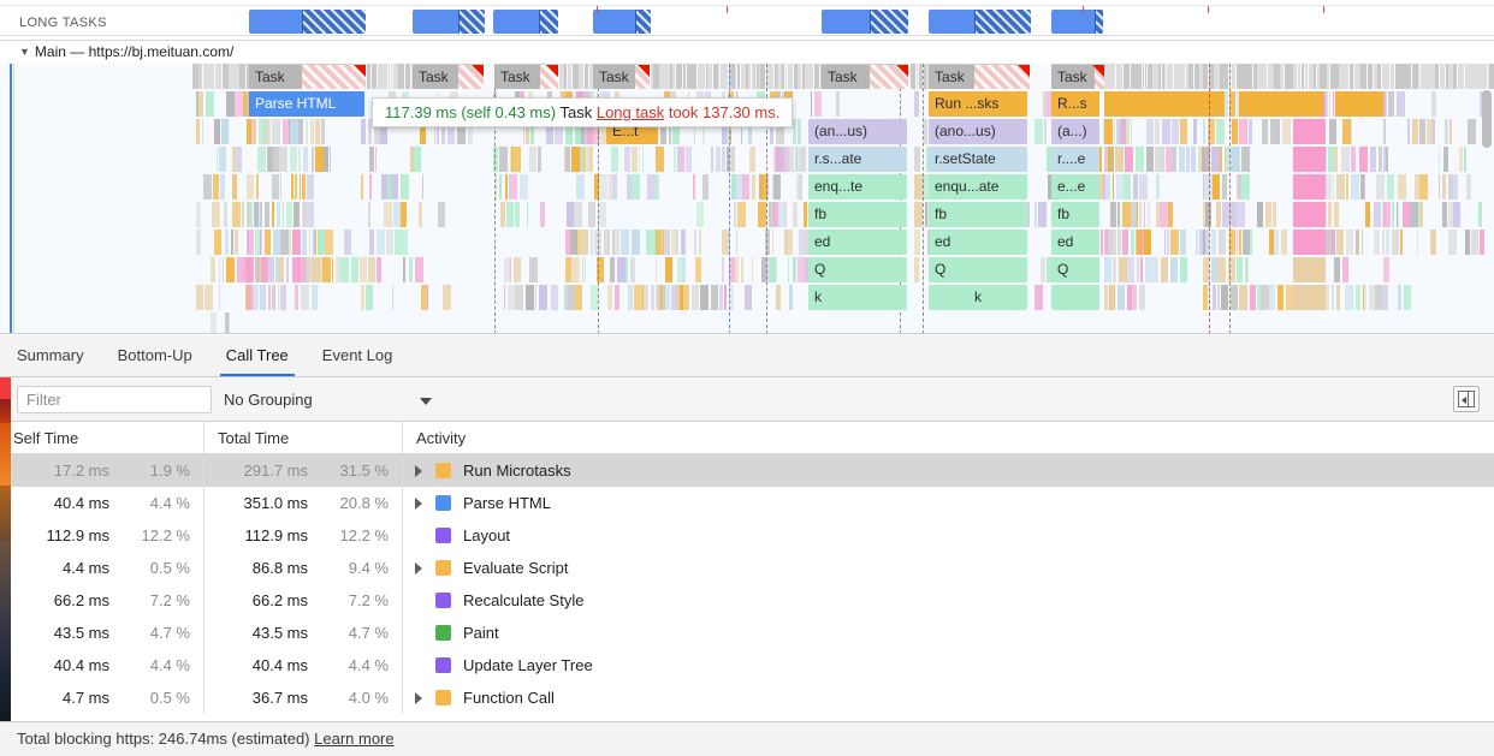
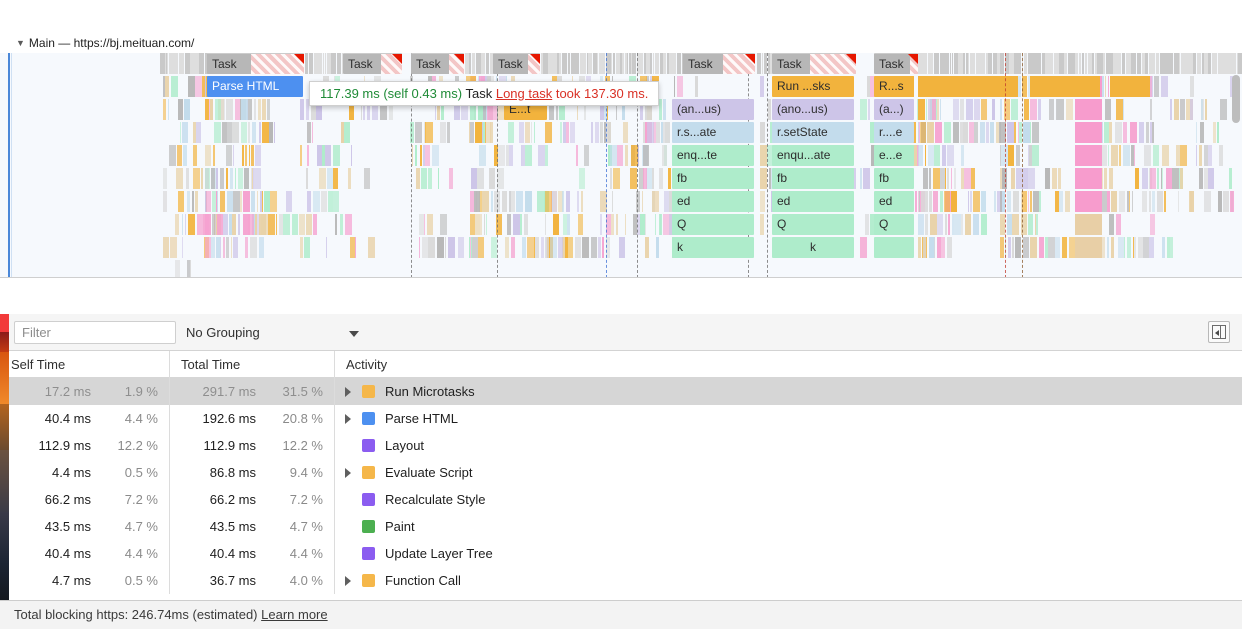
- LONG TASKS
  ▼ Main — https://bj.meituan.com/
  Task
  Task
  Task
  Task
  Task
  Task
  Task
  Parse HTML
  Run ...sks
  R...s
  E...t
  (an...us)
  (ano...us)
  (a...)
  r.s...ate
  r.setState
  r....e
  enq...te
  enqu...ate
  e...e
  fb
  fb
  fb
  ed
  ed
  ed
  Q
  Q
  Q
  k
  k
  117.39 ms (self 0.43 ms) Task Long task took 137.30 ms.
- Summary
- Bottom-Up
- Call Tree
- Event Log
  Filter
  No Grouping
  Self Time
  Total Time
  Activity
  17.2 ms
  1.9 %
  291.7 ms
  31.5 %
  Run Microtasks
  40.4 ms
  4.4 %
- 351.0 ms
+ 192.6 ms
  20.8 %
  Parse HTML
  112.9 ms
  12.2 %
  112.9 ms
  12.2 %
  Layout
  4.4 ms
  0.5 %
  86.8 ms
  9.4 %
  Evaluate Script
  66.2 ms
  7.2 %
  66.2 ms
  7.2 %
  Recalculate Style
  43.5 ms
  4.7 %
  43.5 ms
  4.7 %
  Paint
  40.4 ms
  4.4 %
  40.4 ms
  4.4 %
  Update Layer Tree
  4.7 ms
  0.5 %
  36.7 ms
  4.0 %
  Function Call
  Total blocking https: 246.74ms (estimated) Learn more
